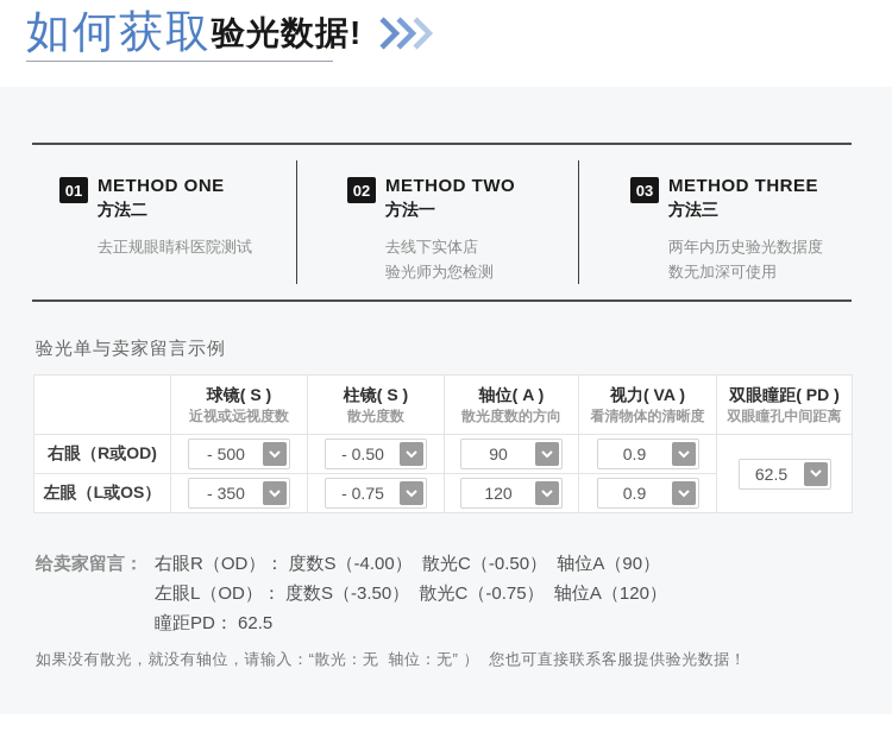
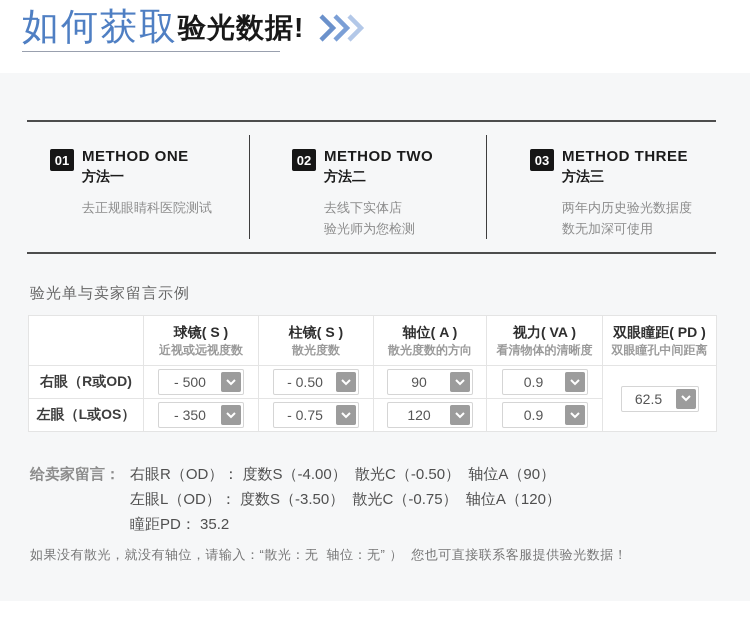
  如何获取
  验光数据!
  01
  METHOD ONE
- 方法二
+ 方法一
  去正规眼睛科医院测试
  02
  METHOD TWO
- 方法一
+ 方法二
  去线下实体店
  验光师为您检测
  03
  METHOD THREE
  方法三
  两年内历史验光数据度
  数无加深可使用
  验光单与卖家留言示例
  	球镜( S ) 近视或远视度数	柱镜( S ) 散光度数	轴位( A ) 散光度数的方向	视力( VA ) 看清物体的清晰度	双眼瞳距( PD ) 双眼瞳孔中间距离
  右眼（R或OD)	- 500	- 0.50	90	0.9	62.5
  左眼（L或OS）	- 350	- 0.75	120	0.9
  给卖家留言：
  右眼R（OD）： 度数S（-4.00） 散光C（-0.50） 轴位A（90）
  左眼L（OD）： 度数S（-3.50） 散光C（-0.75） 轴位A（120）
- 瞳距PD： 62.5
+ 瞳距PD： 35.2
  如果没有散光，就没有轴位，请输入：“散光：无 轴位：无” ） 您也可直接联系客服提供验光数据！
